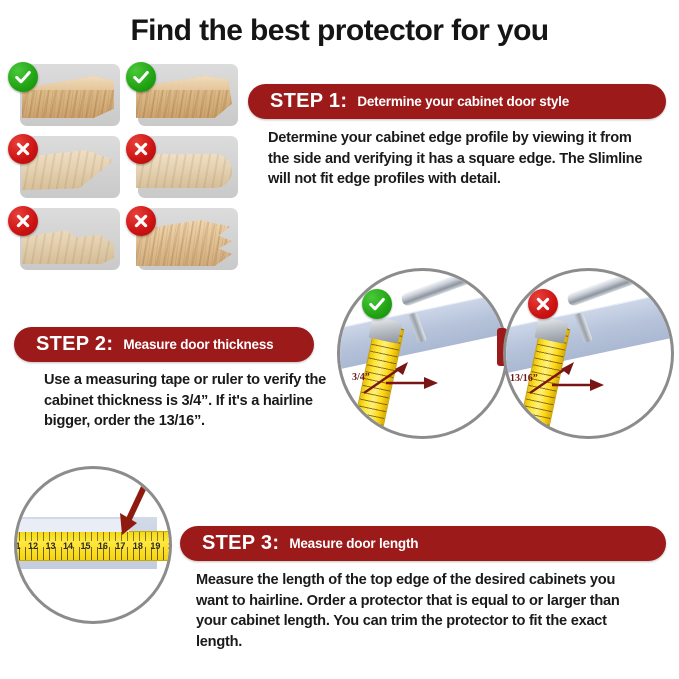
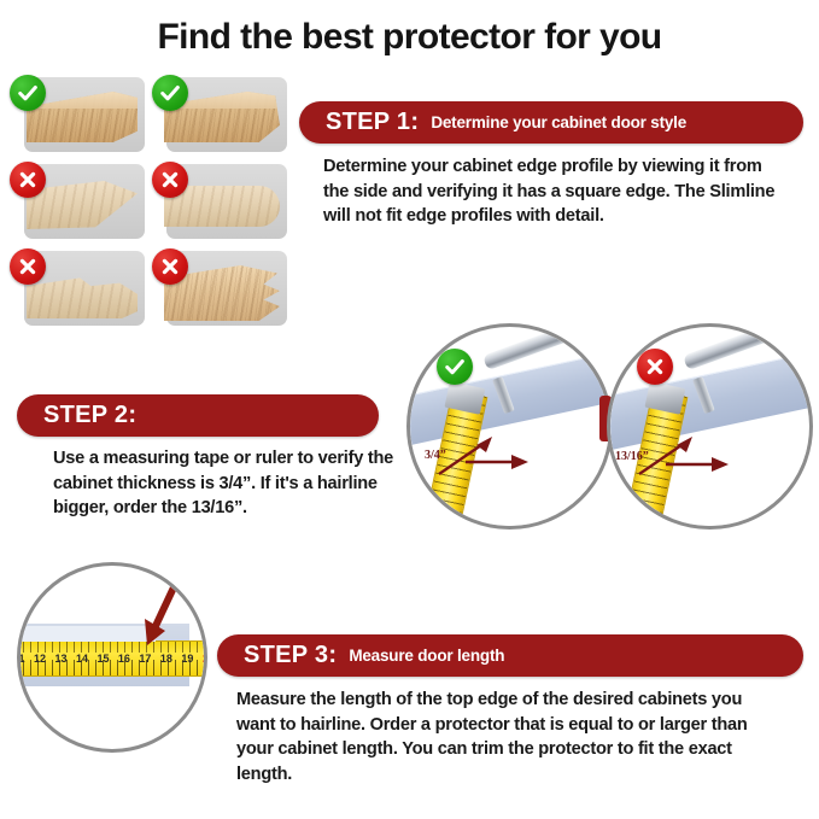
  Find the best protector for you
  STEP 1:
  Determine your cabinet door style
  Determine your cabinet edge profile by viewing it from the side and verifying it has a square edge. The Slimline will not fit edge profiles with detail.
  3/4”
  13/16”
  STEP 2:
- Measure door thickness
  Use a measuring tape or ruler to verify the cabinet thickness is 3/4”. If it's a hairline bigger, order the 13/16”.
  12
  13
  14
  15
  16
  17
  18
  19
  STEP 3:
  Measure door length
  Measure the length of the top edge of the desired cabinets you want to hairline. Order a protector that is equal to or larger than your cabinet length. You can trim the protector to fit the exact length.
